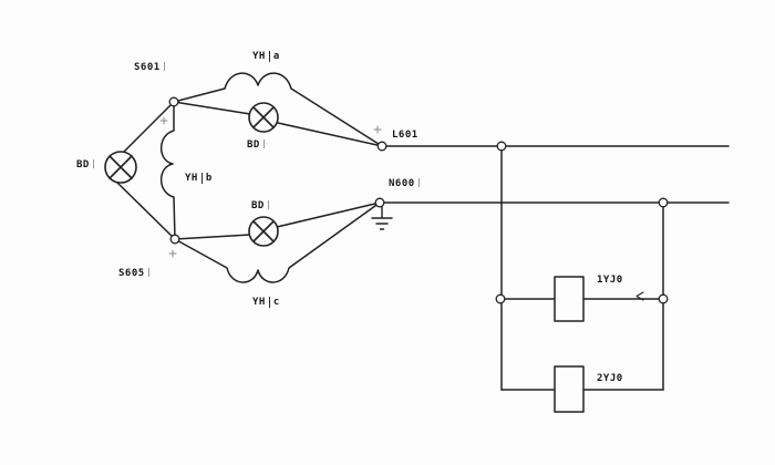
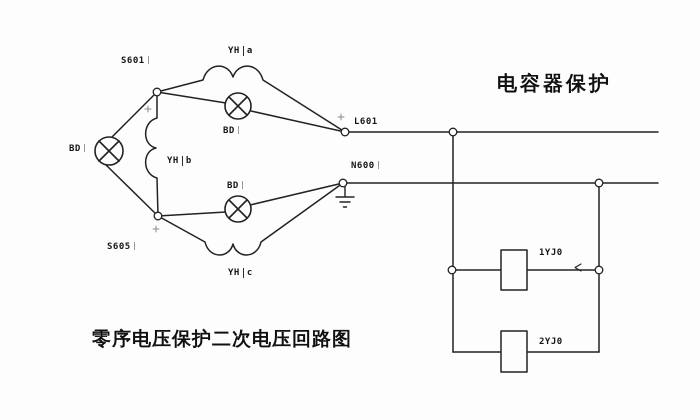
  S601
  S605
  BD
  BD
  BD
  YH a
  YH b
  YH c
  L601
  N600
  1YJ0
  2YJ0
+ 电容器保护
+ 零序电压保护二次电压回路图
